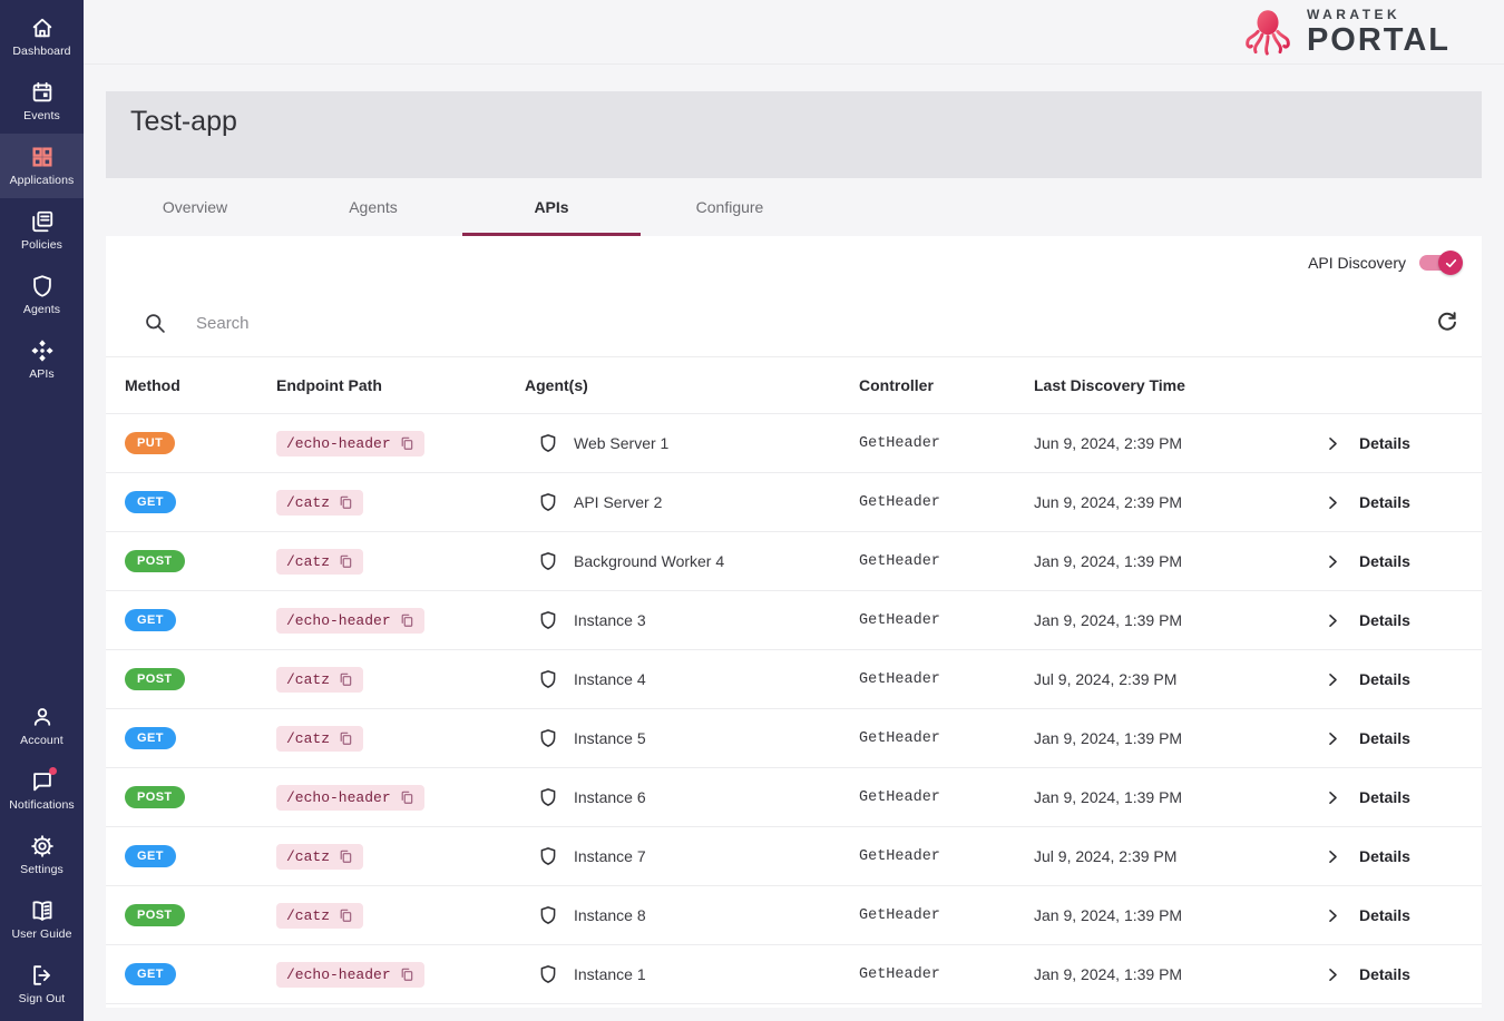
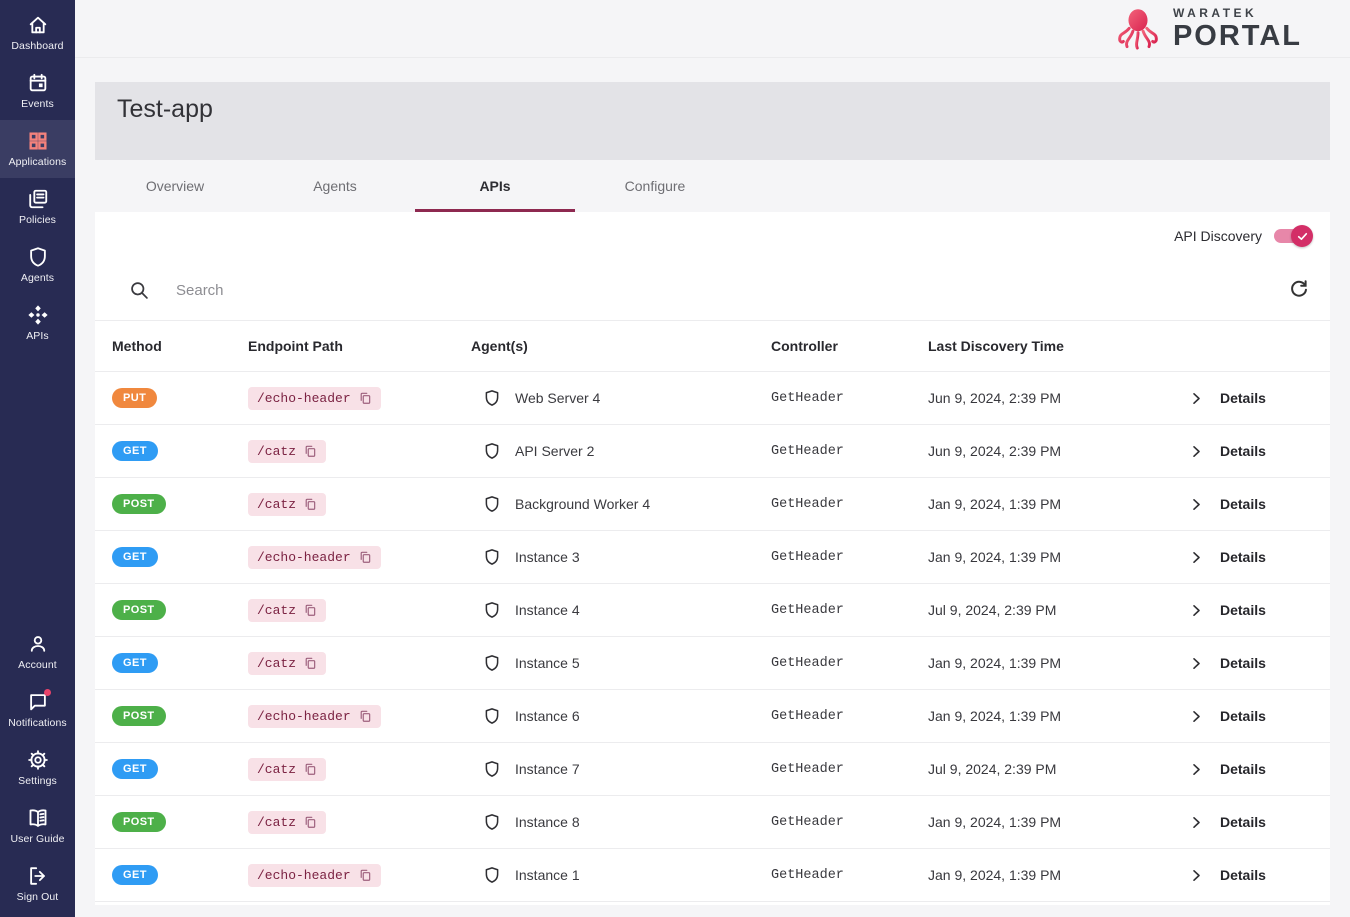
  Dashboard
  Events
  Applications
  Policies
  Agents
  APIs
  Account
  Notifications
  Settings
  User Guide
  Sign Out
  WARATEK
  PORTAL
  Test-app
  Overview
  Agents
  APIs
  Configure
  API Discovery
  Search
  Method
  Endpoint Path
  Agent(s)
  Controller
  Last Discovery Time
  PUT
  /echo-header
- Web Server 1
+ Web Server 4
  GetHeader
  Jun 9, 2024, 2:39 PM
  Details
  GET
  /catz
  API Server 2
  GetHeader
  Jun 9, 2024, 2:39 PM
  Details
  POST
  /catz
  Background Worker 4
  GetHeader
  Jan 9, 2024, 1:39 PM
  Details
  GET
  /echo-header
  Instance 3
  GetHeader
  Jan 9, 2024, 1:39 PM
  Details
  POST
  /catz
  Instance 4
  GetHeader
  Jul 9, 2024, 2:39 PM
  Details
  GET
  /catz
  Instance 5
  GetHeader
  Jan 9, 2024, 1:39 PM
  Details
  POST
  /echo-header
  Instance 6
  GetHeader
  Jan 9, 2024, 1:39 PM
  Details
  GET
  /catz
  Instance 7
  GetHeader
  Jul 9, 2024, 2:39 PM
  Details
  POST
  /catz
  Instance 8
  GetHeader
  Jan 9, 2024, 1:39 PM
  Details
  GET
  /echo-header
  Instance 1
  GetHeader
  Jan 9, 2024, 1:39 PM
  Details
